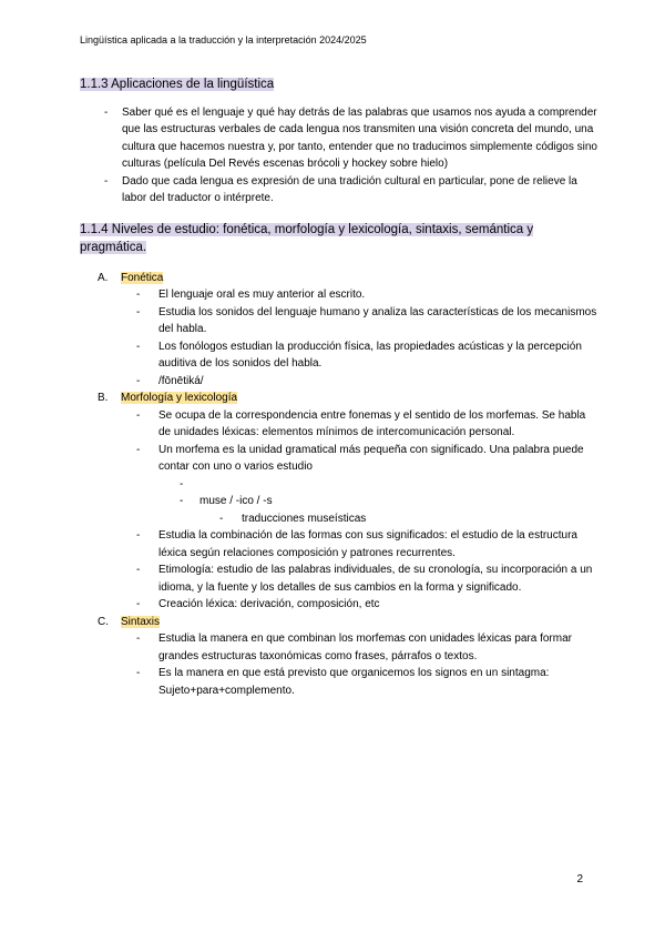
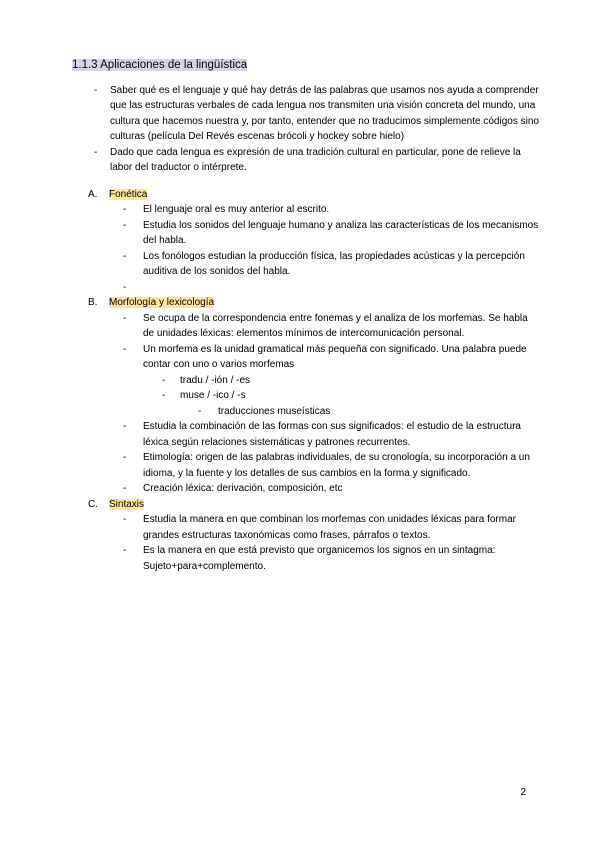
- Lingüística aplicada a la traducción y la interpretación 2024/2025
  1.1.3 Aplicaciones de la lingüística
  -
  Saber qué es el lenguaje y qué hay detrás de las palabras que usamos nos ayuda a comprender que las estructuras verbales de cada lengua nos transmiten una visión concreta del mundo, una cultura que hacemos nuestra y, por tanto, entender que no traducimos simplemente códigos sino culturas (película Del Revés escenas brócoli y hockey sobre hielo)
  -
  Dado que cada lengua es expresión de una tradición cultural en particular, pone de relieve la labor del traductor o intérprete.
- 1.1.4 Niveles de estudio: fonética, morfología y lexicología, sintaxis, semántica y pragmática.
  A.
  Fonética
  -
  El lenguaje oral es muy anterior al escrito.
  -
  Estudia los sonidos del lenguaje humano y analiza las características de los mecanismos del habla.
  -
  Los fonólogos estudian la producción física, las propiedades acústicas y la percepción auditiva de los sonidos del habla.
  -
- /fōnētiká/
  B.
  Morfología y lexicología
  -
- Se ocupa de la correspondencia entre fonemas y el sentido de los morfemas. Se habla de unidades léxicas: elementos mínimos de intercomunicación personal.
+ Se ocupa de la correspondencia entre fonemas y el analiza de los morfemas. Se habla de unidades léxicas: elementos mínimos de intercomunicación personal.
  -
- Un morfema es la unidad gramatical más pequeña con significado. Una palabra puede contar con uno o varios estudio
+ Un morfema es la unidad gramatical más pequeña con significado. Una palabra puede contar con uno o varios morfemas
  -
+ tradu / -ión / -es
  -
  muse / -ico / -s
  -
  traducciones museísticas
  -
- Estudia la combinación de las formas con sus significados: el estudio de la estructura léxica según relaciones composición y patrones recurrentes.
+ Estudia la combinación de las formas con sus significados: el estudio de la estructura léxica según relaciones sistemáticas y patrones recurrentes.
  -
- Etimología: estudio de las palabras individuales, de su cronología, su incorporación a un idioma, y la fuente y los detalles de sus cambios en la forma y significado.
+ Etimología: origen de las palabras individuales, de su cronología, su incorporación a un idioma, y la fuente y los detalles de sus cambios en la forma y significado.
  -
  Creación léxica: derivación, composición, etc
  C.
  Sintaxis
  -
  Estudia la manera en que combinan los morfemas con unidades léxicas para formar grandes estructuras taxonómicas como frases, párrafos o textos.
  -
  Es la manera en que está previsto que organicemos los signos en un sintagma: Sujeto+para+complemento.
  2
